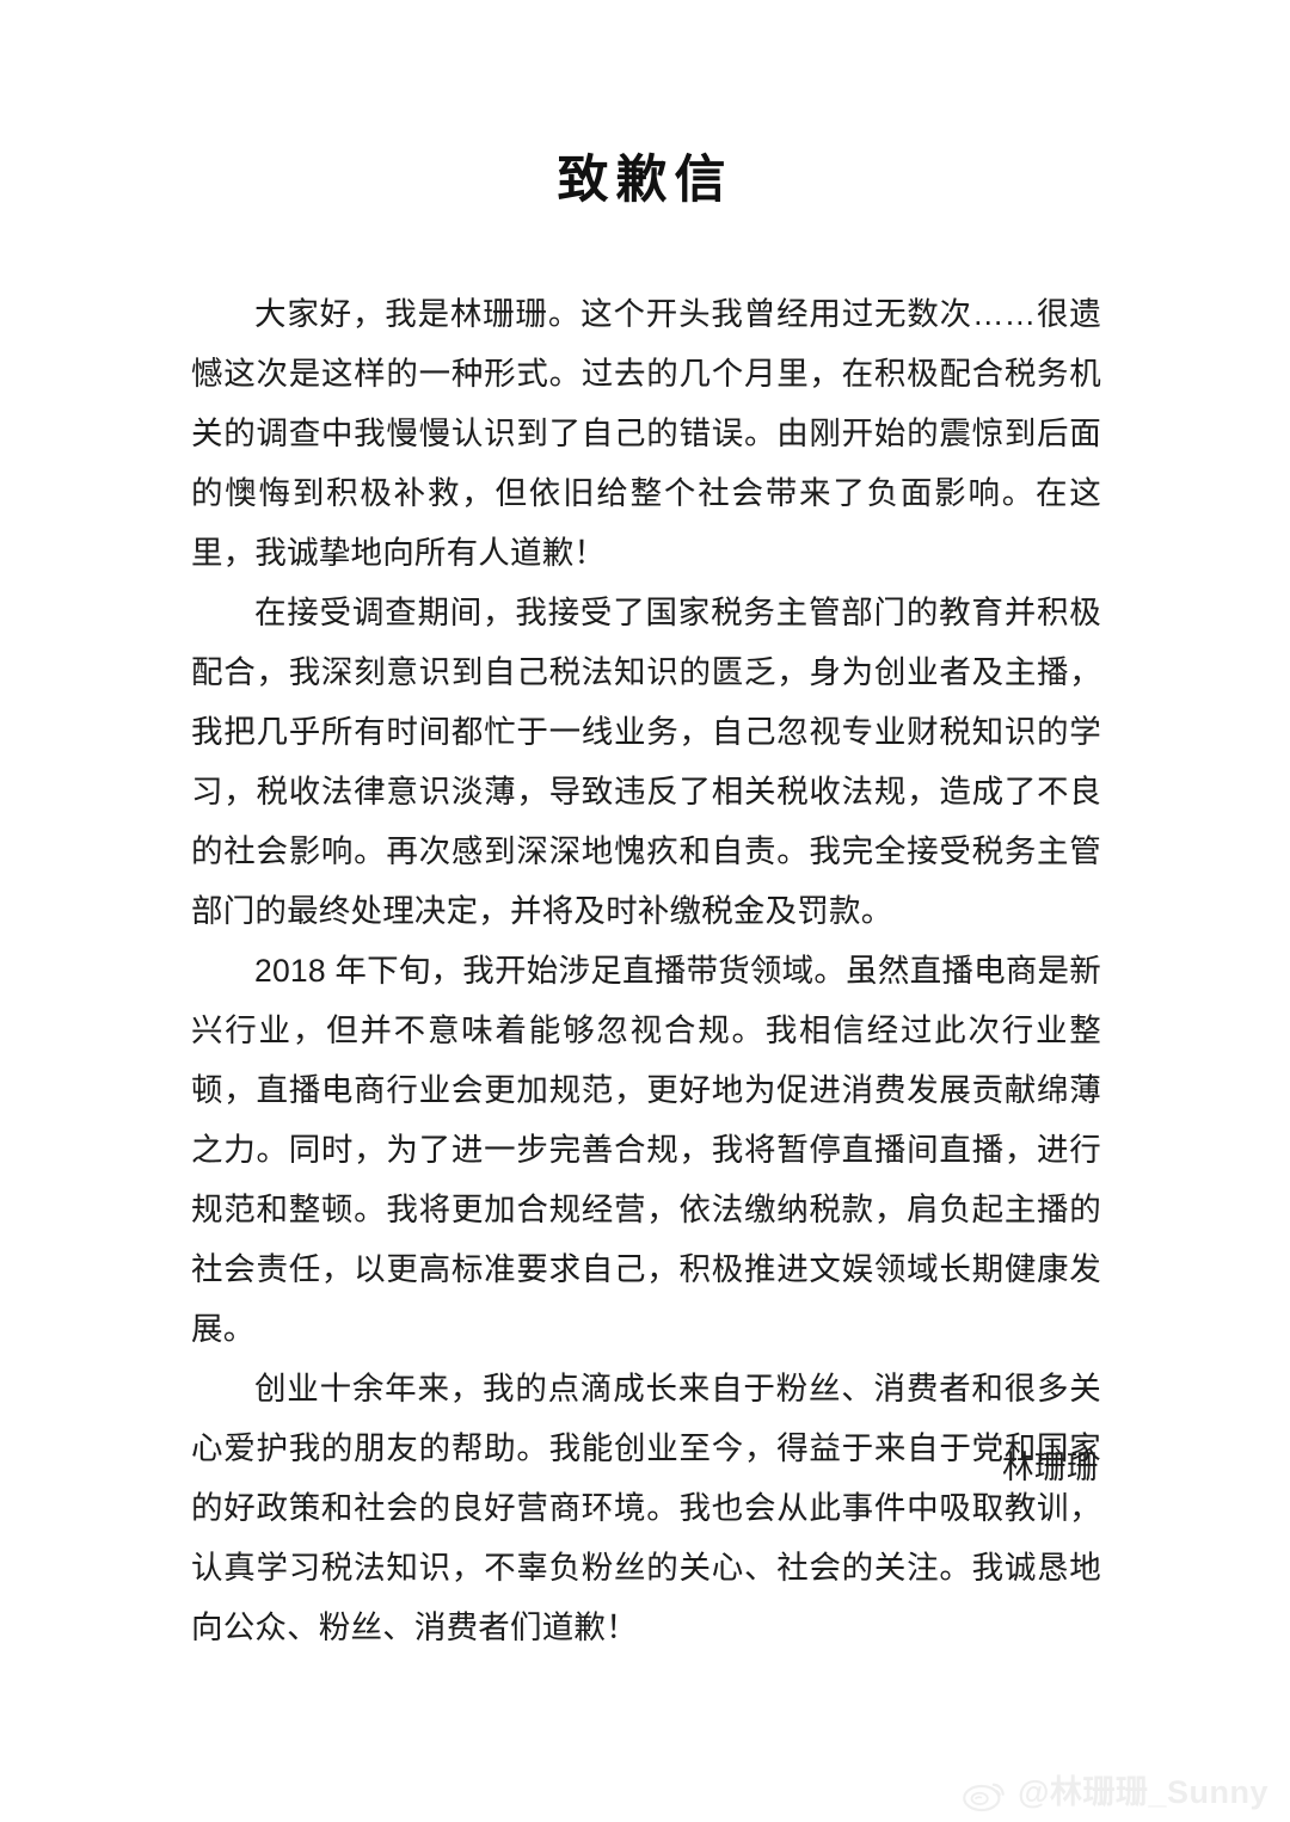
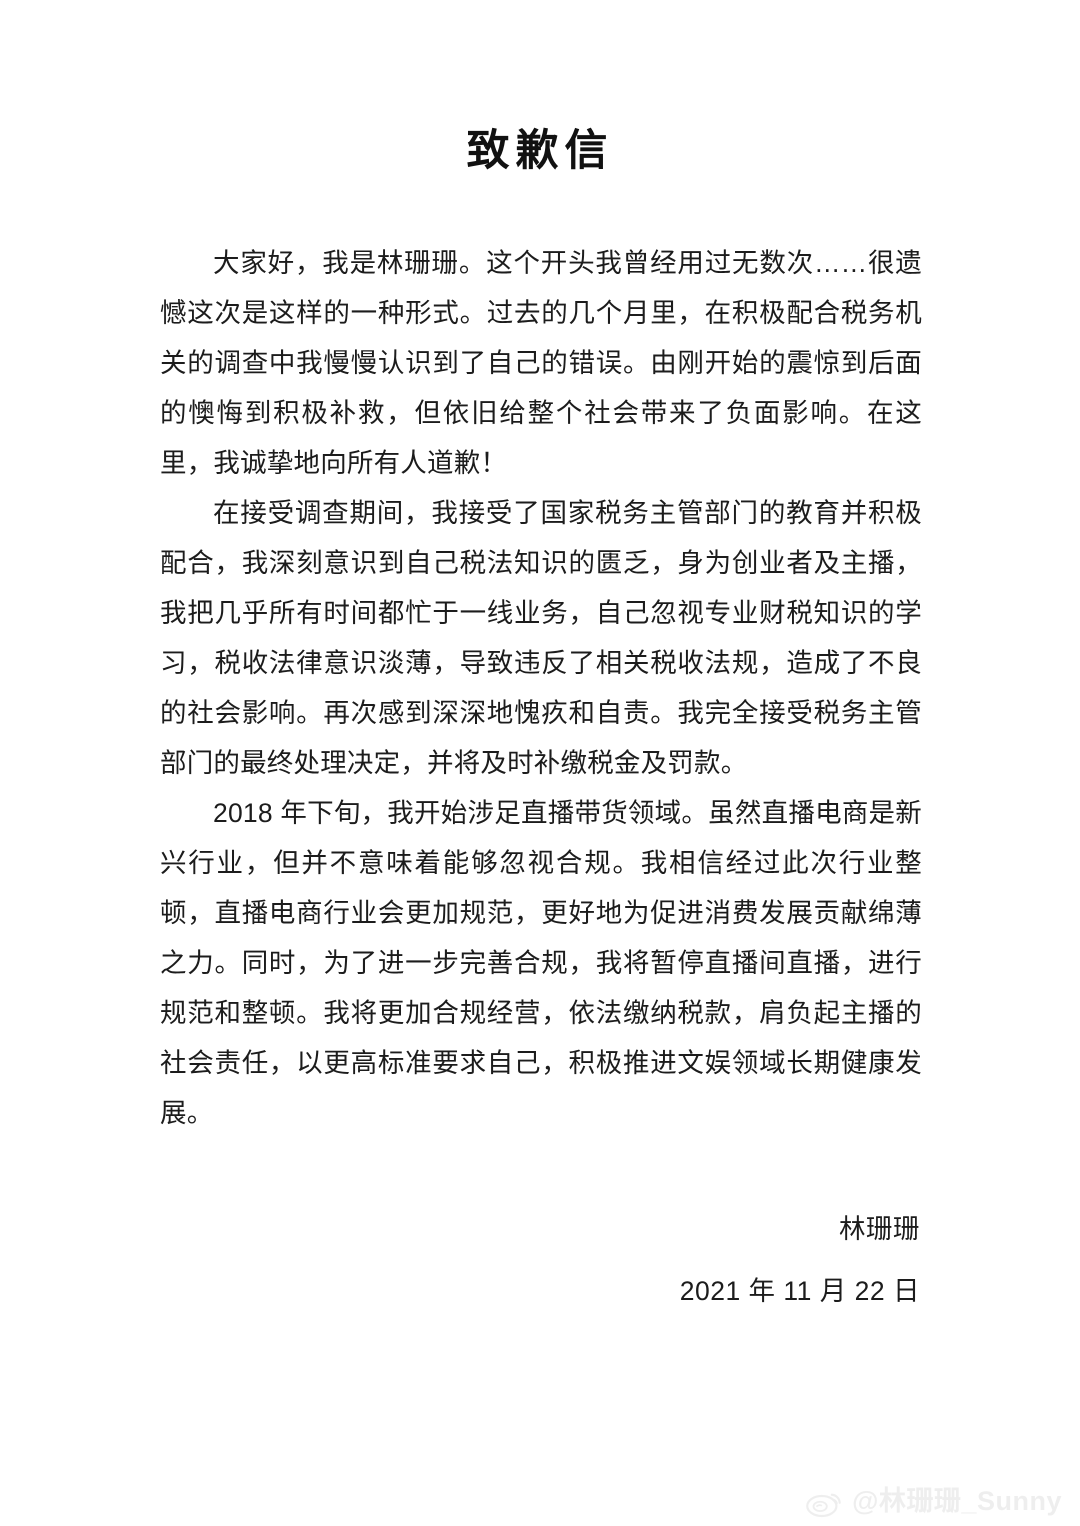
  致歉信
  大家好，我是林珊珊。这个开头我曾经用过无数次……很遗憾这次是这样的一种形式。过去的几个月里，在积极配合税务机关的调查中我慢慢认识到了自己的错误。由刚开始的震惊到后面的懊悔到积极补救，但依旧给整个社会带来了负面影响。在这里，我诚挚地向所有人道歉！
  在接受调查期间，我接受了国家税务主管部门的教育并积极配合，我深刻意识到自己税法知识的匮乏，身为创业者及主播，我把几乎所有时间都忙于一线业务，自己忽视专业财税知识的学习，税收法律意识淡薄，导致违反了相关税收法规，造成了不良的社会影响。再次感到深深地愧疚和自责。我完全接受税务主管部门的最终处理决定，并将及时补缴税金及罚款。
  2018 年下旬，我开始涉足直播带货领域。虽然直播电商是新兴行业，但并不意味着能够忽视合规。我相信经过此次行业整顿，直播电商行业会更加规范，更好地为促进消费发展贡献绵薄之力。同时，为了进一步完善合规，我将暂停直播间直播，进行规范和整顿。我将更加合规经营，依法缴纳税款，肩负起主播的社会责任，以更高标准要求自己，积极推进文娱领域长期健康发展。
- 创业十余年来，我的点滴成长来自于粉丝、消费者和很多关心爱护我的朋友的帮助。我能创业至今，得益于来自于党和国家的好政策和社会的良好营商环境。我也会从此事件中吸取教训，认真学习税法知识，不辜负粉丝的关心、社会的关注。我诚恳地向公众、粉丝、消费者们道歉！
  林珊珊
+ 2021 年 11 月 22 日
